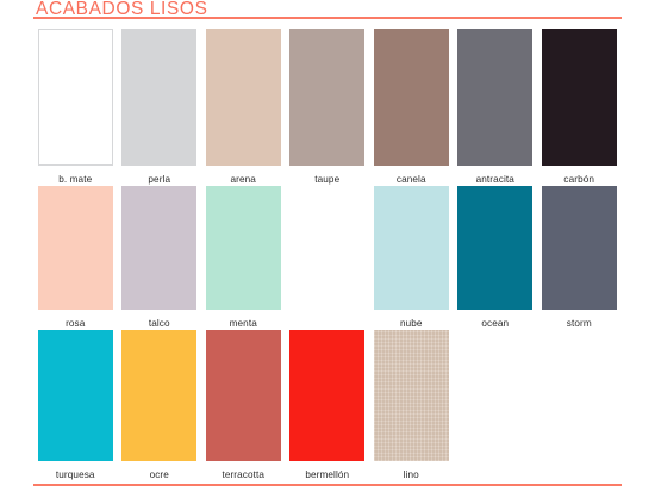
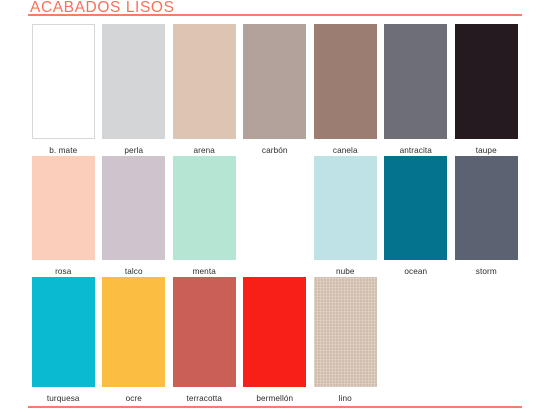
  ACABADOS LISOS
  b. mate
  perla
  arena
- taupe
+ carbón
  canela
  antracita
- carbón
+ taupe
  rosa
  talco
  menta
  nube
  ocean
  storm
  turquesa
  ocre
  terracotta
  bermellón
  lino
